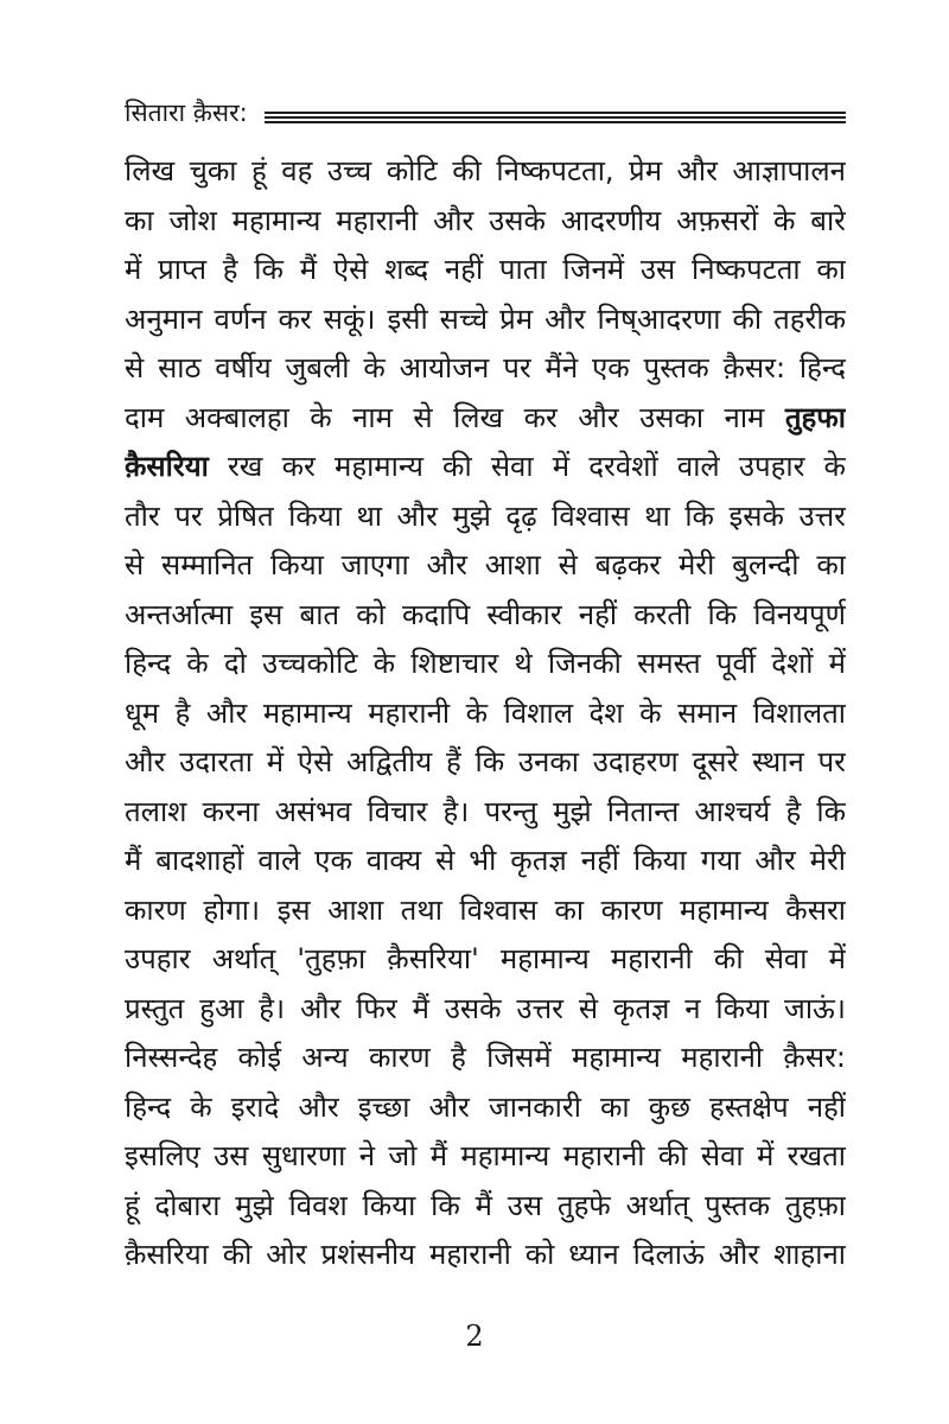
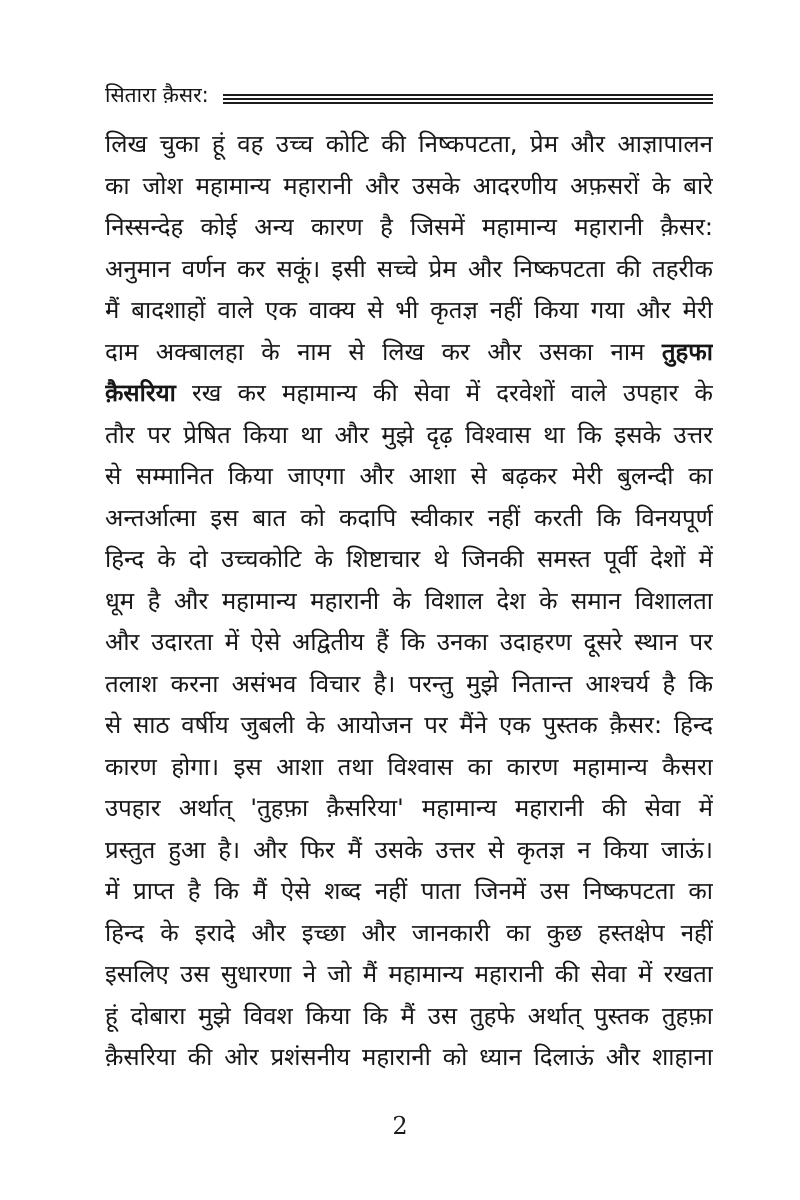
  सितारा क़ैसर:
  लिख चुका हूं वह उच्च कोटि की निष्कपटता, प्रेम और आज्ञापालन
  का जोश महामान्य महारानी और उसके आदरणीय अफ़सरों के बारे
- में प्राप्त है कि मैं ऐसे शब्द नहीं पाता जिनमें उस निष्कपटता का
+ निस्सन्देह कोई अन्य कारण है जिसमें महामान्य महारानी क़ैसर:
- अनुमान वर्णन कर सकूं। इसी सच्चे प्रेम और निष्आदरणा की तहरीक
+ अनुमान वर्णन कर सकूं। इसी सच्चे प्रेम और निष्कपटता की तहरीक
- से साठ वर्षीय जुबली के आयोजन पर मैंने एक पुस्तक क़ैसर: हिन्द
+ मैं बादशाहों वाले एक वाक्य से भी कृतज्ञ नहीं किया गया और मेरी
  दाम अक्बालहा के नाम से लिख कर और उसका नाम तुहफा
  क़ैसरिया रख कर महामान्य की सेवा में दरवेशों वाले उपहार के
  तौर पर प्रेषित किया था और मुझे दृढ़ विश्वास था कि इसके उत्तर
  से सम्मानित किया जाएगा और आशा से बढ़कर मेरी बुलन्दी का
  अन्तर्आत्मा इस बात को कदापि स्वीकार नहीं करती कि विनयपूर्ण
  हिन्द के दो उच्चकोटि के शिष्टाचार थे जिनकी समस्त पूर्वी देशों में
  धूम है और महामान्य महारानी के विशाल देश के समान विशालता
  और उदारता में ऐसे अद्वितीय हैं कि उनका उदाहरण दूसरे स्थान पर
  तलाश करना असंभव विचार है। परन्तु मुझे नितान्त आश्चर्य है कि
- मैं बादशाहों वाले एक वाक्य से भी कृतज्ञ नहीं किया गया और मेरी
+ से साठ वर्षीय जुबली के आयोजन पर मैंने एक पुस्तक क़ैसर: हिन्द
  कारण होगा। इस आशा तथा विश्वास का कारण महामान्य कैसरा
  उपहार अर्थात् 'तुहफ़ा क़ैसरिया' महामान्य महारानी की सेवा में
  प्रस्तुत हुआ है। और फिर मैं उसके उत्तर से कृतज्ञ न किया जाऊं।
- निस्सन्देह कोई अन्य कारण है जिसमें महामान्य महारानी क़ैसर:
+ में प्राप्त है कि मैं ऐसे शब्द नहीं पाता जिनमें उस निष्कपटता का
  हिन्द के इरादे और इच्छा और जानकारी का कुछ हस्तक्षेप नहीं
  इसलिए उस सुधारणा ने जो मैं महामान्य महारानी की सेवा में रखता
  हूं दोबारा मुझे विवश किया कि मैं उस तुहफे अर्थात् पुस्तक तुहफ़ा
  क़ैसरिया की ओर प्रशंसनीय महारानी को ध्यान दिलाऊं और शाहाना
  2
